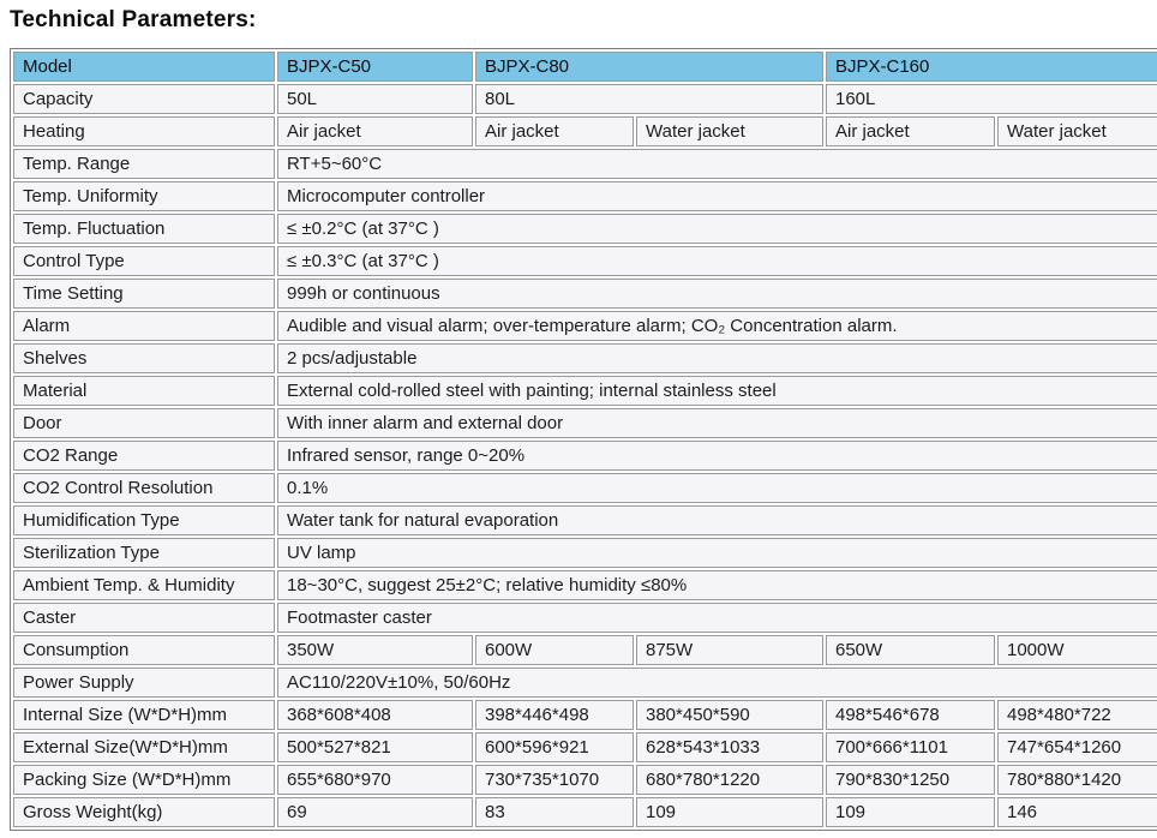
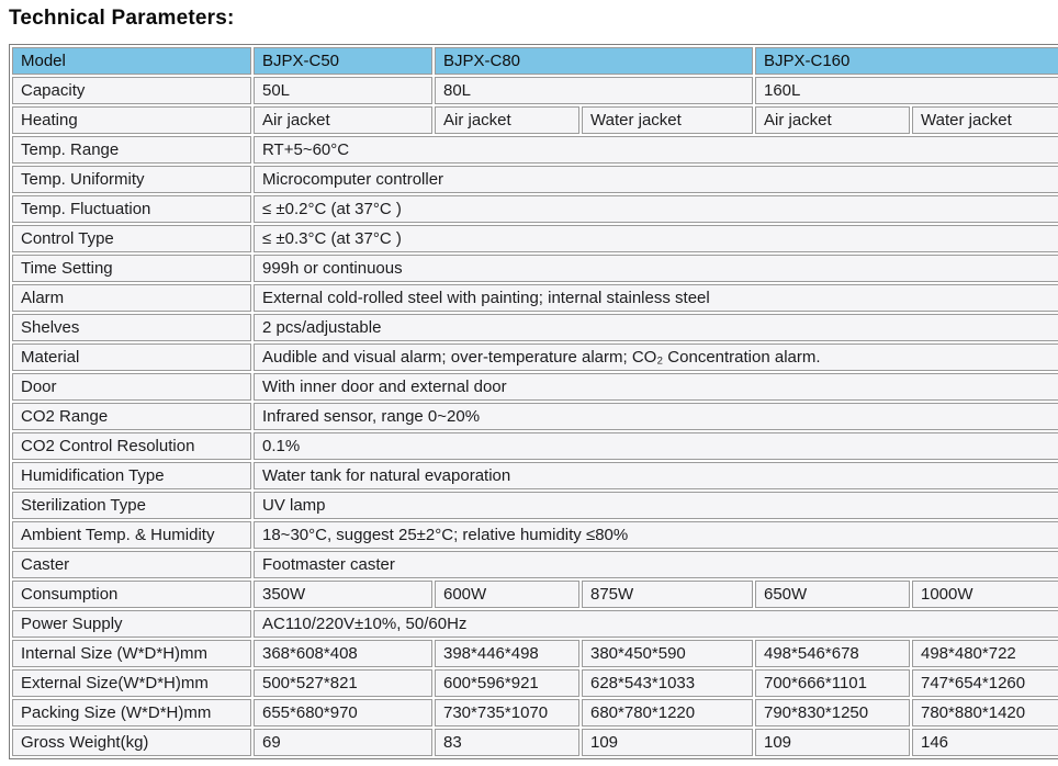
  Technical Parameters:
  Model	BJPX-C50	BJPX-C80	BJPX-C160
  Capacity	50L	80L	160L
  Heating	Air jacket	Air jacket	Water jacket	Air jacket	Water jacket
  Temp. Range	RT+5~60°C
  Temp. Uniformity	Microcomputer controller
  Temp. Fluctuation	≤ ±0.2°C (at 37°C )
  Control Type	≤ ±0.3°C (at 37°C )
  Time Setting	999h or continuous
- Alarm	Audible and visual alarm; over-temperature alarm; CO₂ Concentration alarm.
+ Alarm	External cold-rolled steel with painting; internal stainless steel
  Shelves	2 pcs/adjustable
- Material	External cold-rolled steel with painting; internal stainless steel
+ Material	Audible and visual alarm; over-temperature alarm; CO₂ Concentration alarm.
- Door	With inner alarm and external door
+ Door	With inner door and external door
  CO2 Range	Infrared sensor, range 0~20%
  CO2 Control Resolution	0.1%
  Humidification Type	Water tank for natural evaporation
  Sterilization Type	UV lamp
  Ambient Temp. & Humidity	18~30°C, suggest 25±2°C; relative humidity ≤80%
  Caster	Footmaster caster
  Consumption	350W	600W	875W	650W	1000W
  Power Supply	AC110/220V±10%, 50/60Hz
  Internal Size (W*D*H)mm	368*608*408	398*446*498	380*450*590	498*546*678	498*480*722
  External Size(W*D*H)mm	500*527*821	600*596*921	628*543*1033	700*666*1101	747*654*1260
  Packing Size (W*D*H)mm	655*680*970	730*735*1070	680*780*1220	790*830*1250	780*880*1420
  Gross Weight(kg)	69	83	109	109	146
